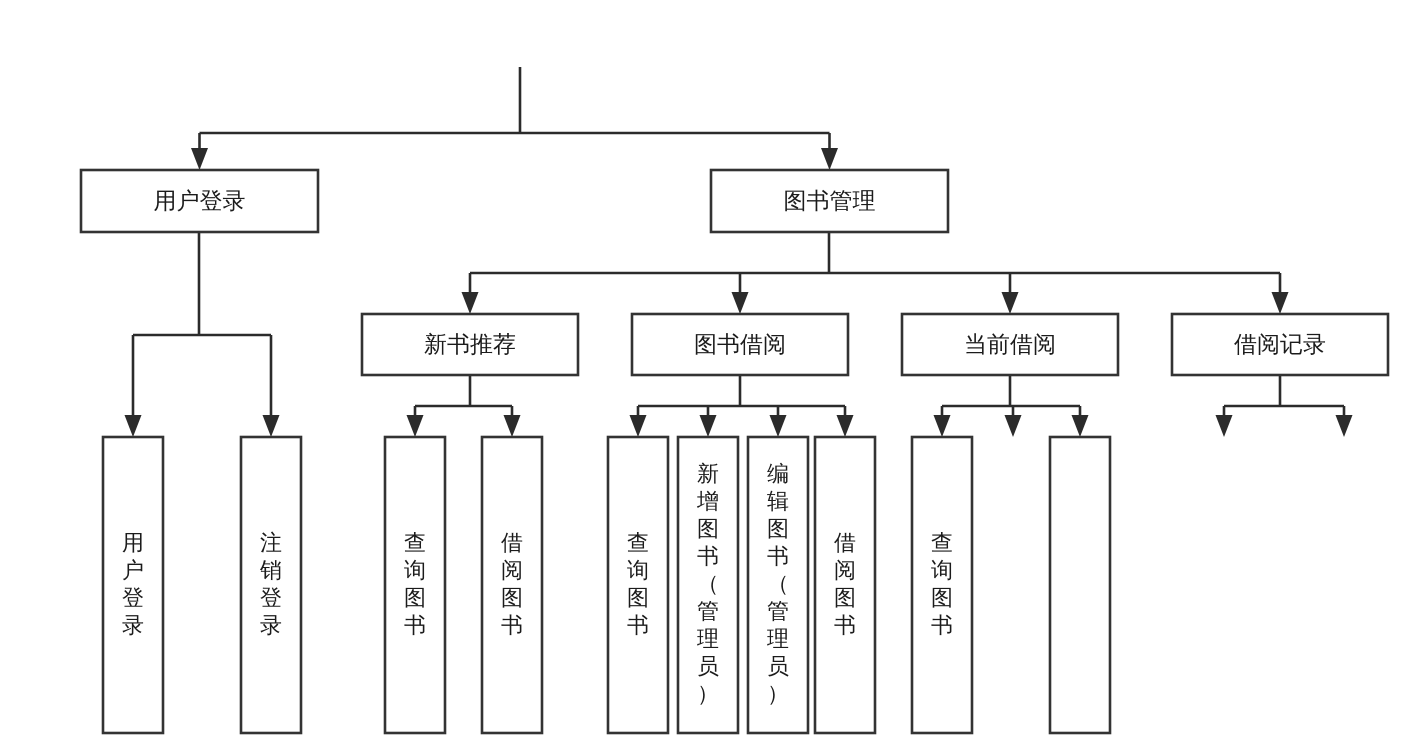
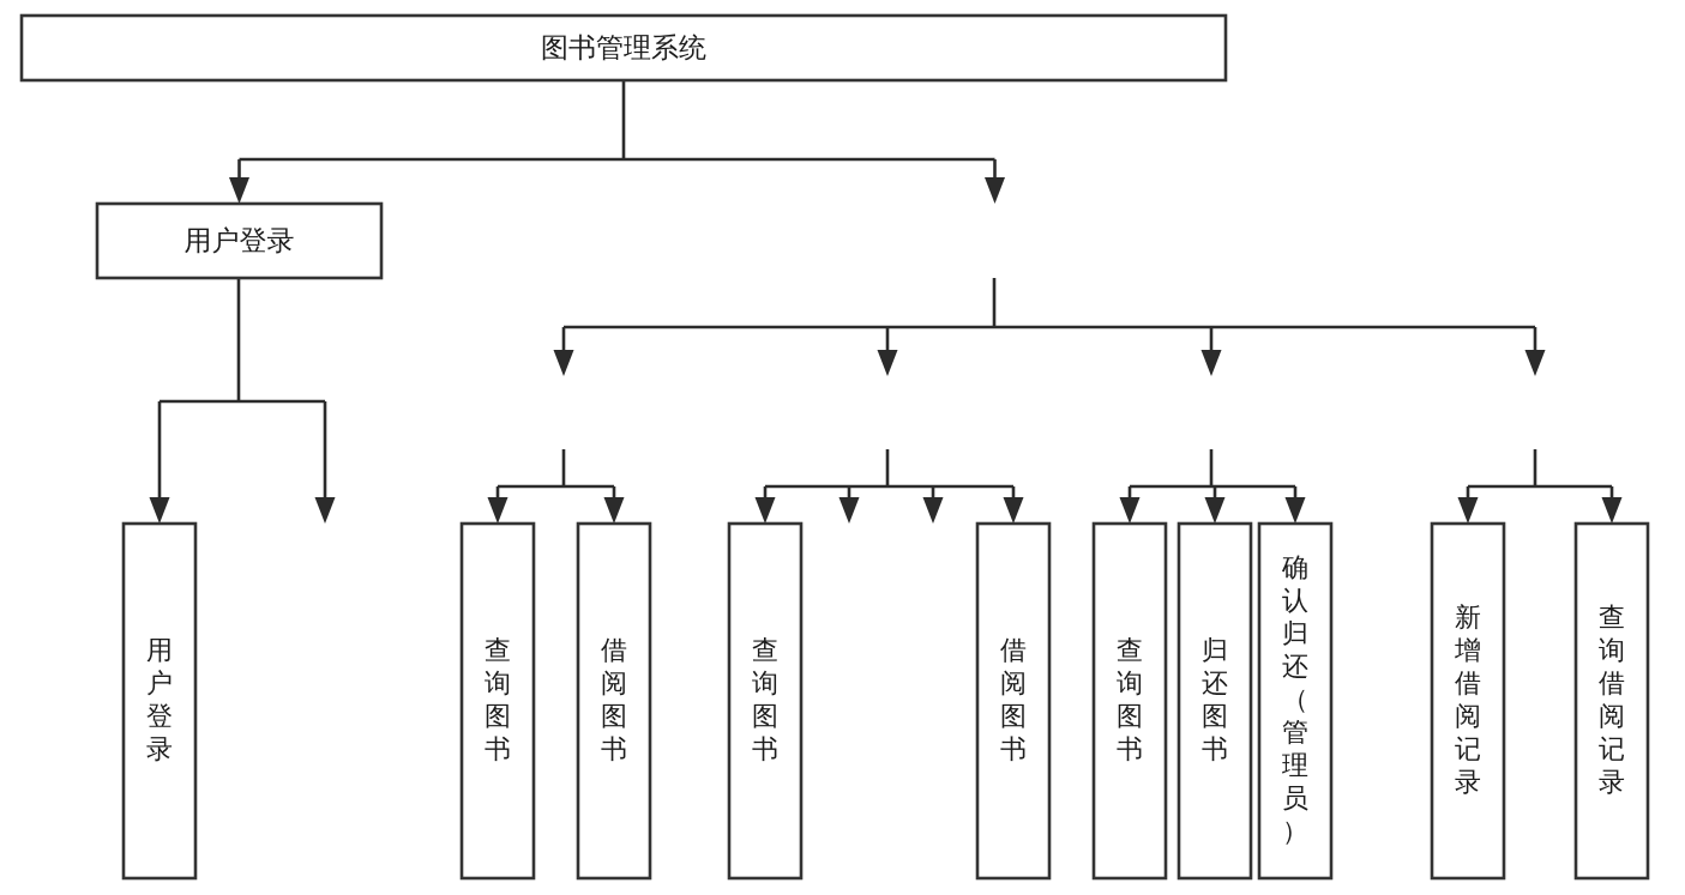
+ 图书管理系统
  用户登录
- 图书管理
- 新书推荐
- 图书借阅
- 当前借阅
- 借阅记录
  用户登录
- 注销登录
  查询图书
  借阅图书
  查询图书
- 新增图书（管理员）
- 编辑图书（管理员）
  借阅图书
  查询图书
+ 归还图书
+ 确认归还（管理员）
+ 新增借阅记录
+ 查询借阅记录
